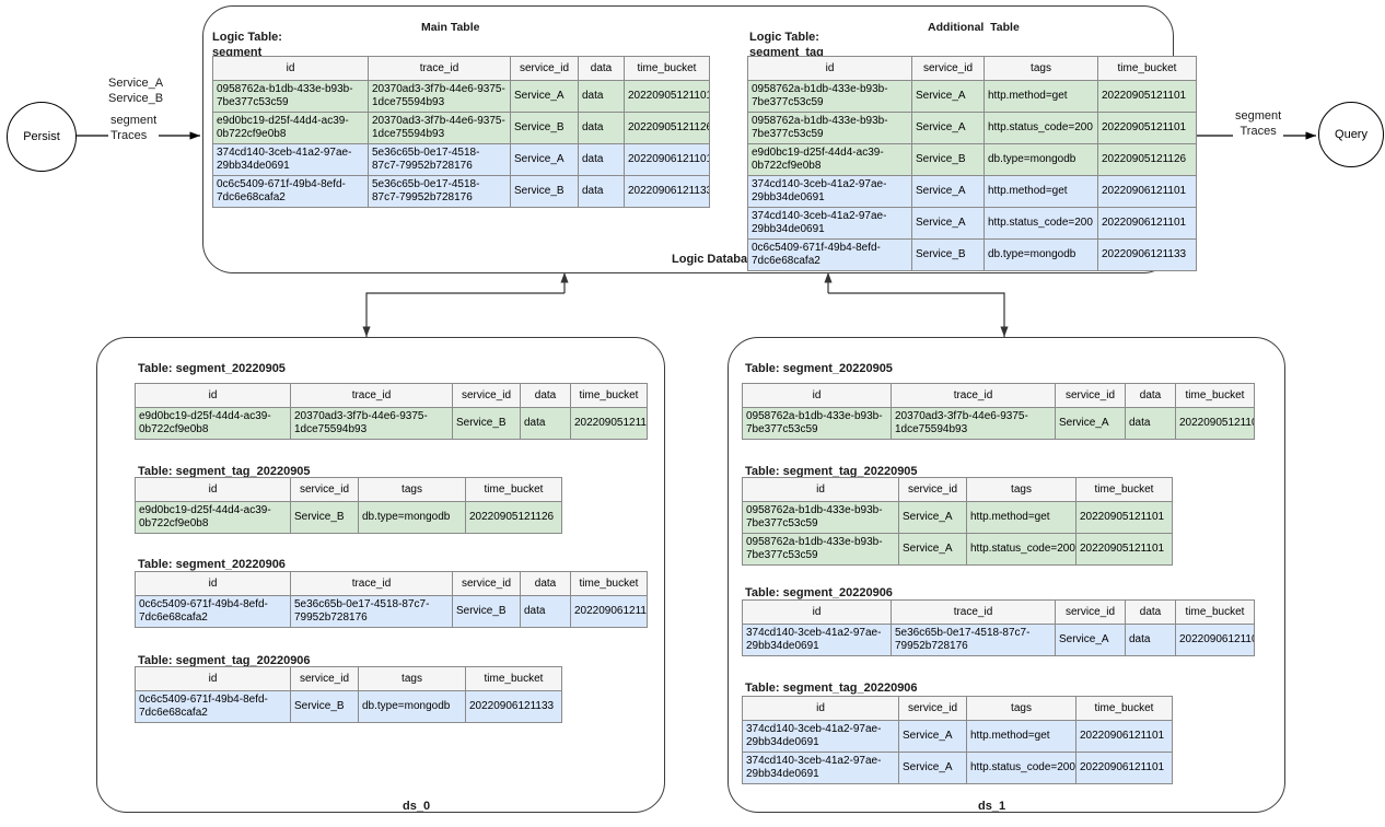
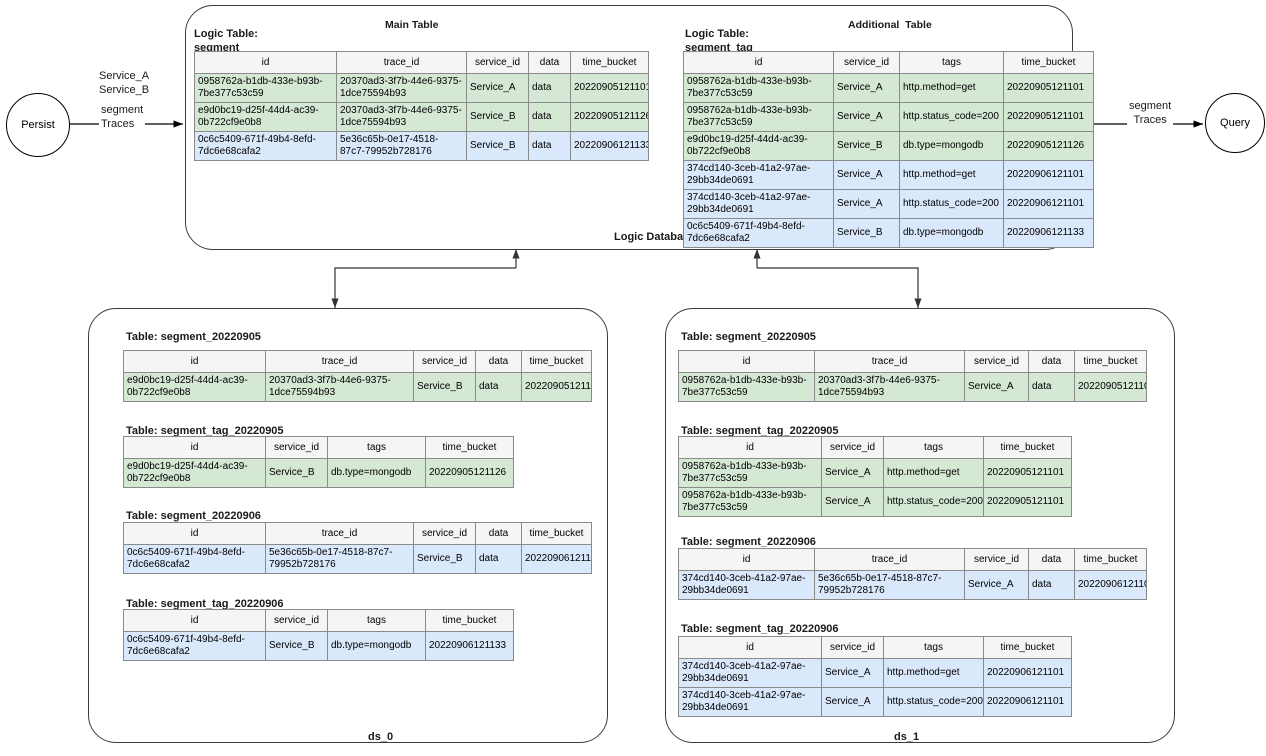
  Persist
  Service_A
  Service_B
  segment
  Traces
  Query
  segment
  Traces
  Logic Databa
  Main Table
  Logic Table:
  segment
  id	trace_id	service_id	data	time_bucket
  0958762a-b1db-433e-b93b-7be377c53c59	20370ad3-3f7b-44e6-9375-1dce75594b93	Service_A	data	20220905121101
  e9d0bc19-d25f-44d4-ac39-0b722cf9e0b8	20370ad3-3f7b-44e6-9375-1dce75594b93	Service_B	data	20220905121126
- 374cd140-3ceb-41a2-97ae-29bb34de0691	5e36c65b-0e17-4518-87c7-79952b728176	Service_A	data	20220906121101
  0c6c5409-671f-49b4-8efd-7dc6e68cafa2	5e36c65b-0e17-4518-87c7-79952b728176	Service_B	data	20220906121133
  Additional Table
  Logic Table:
  segment_tag
  id	service_id	tags	time_bucket
  0958762a-b1db-433e-b93b-7be377c53c59	Service_A	http.method=get	20220905121101
  0958762a-b1db-433e-b93b-7be377c53c59	Service_A	http.status_code=200	20220905121101
  e9d0bc19-d25f-44d4-ac39-0b722cf9e0b8	Service_B	db.type=mongodb	20220905121126
  374cd140-3ceb-41a2-97ae-29bb34de0691	Service_A	http.method=get	20220906121101
  374cd140-3ceb-41a2-97ae-29bb34de0691	Service_A	http.status_code=200	20220906121101
  0c6c5409-671f-49b4-8efd-7dc6e68cafa2	Service_B	db.type=mongodb	20220906121133
  ds_0
  Table: segment_20220905
  id	trace_id	service_id	data	time_bucket
  e9d0bc19-d25f-44d4-ac39-0b722cf9e0b8	20370ad3-3f7b-44e6-9375-1dce75594b93	Service_B	data	202209051211
  Table: segment_tag_20220905
  id	service_id	tags	time_bucket
  e9d0bc19-d25f-44d4-ac39-0b722cf9e0b8	Service_B	db.type=mongodb	20220905121126
  Table: segment_20220906
  id	trace_id	service_id	data	time_bucket
  0c6c5409-671f-49b4-8efd-7dc6e68cafa2	5e36c65b-0e17-4518-87c7-79952b728176	Service_B	data	202209061211
  Table: segment_tag_20220906
  id	service_id	tags	time_bucket
  0c6c5409-671f-49b4-8efd-7dc6e68cafa2	Service_B	db.type=mongodb	20220906121133
  ds_1
  Table: segment_20220905
  id	trace_id	service_id	data	time_bucket
  0958762a-b1db-433e-b93b-7be377c53c59	20370ad3-3f7b-44e6-9375-1dce75594b93	Service_A	data	202209051211
  Table: segment_tag_20220905
  id	service_id	tags	time_bucket
  0958762a-b1db-433e-b93b-7be377c53c59	Service_A	http.method=get	20220905121101
  0958762a-b1db-433e-b93b-7be377c53c59	Service_A	http.status_code=200	20220905121101
  Table: segment_20220906
  id	trace_id	service_id	data	time_bucket
  374cd140-3ceb-41a2-97ae-29bb34de0691	5e36c65b-0e17-4518-87c7-79952b728176	Service_A	data	202209061211
  Table: segment_tag_20220906
  id	service_id	tags	time_bucket
  374cd140-3ceb-41a2-97ae-29bb34de0691	Service_A	http.method=get	20220906121101
  374cd140-3ceb-41a2-97ae-29bb34de0691	Service_A	http.status_code=200	20220906121101
